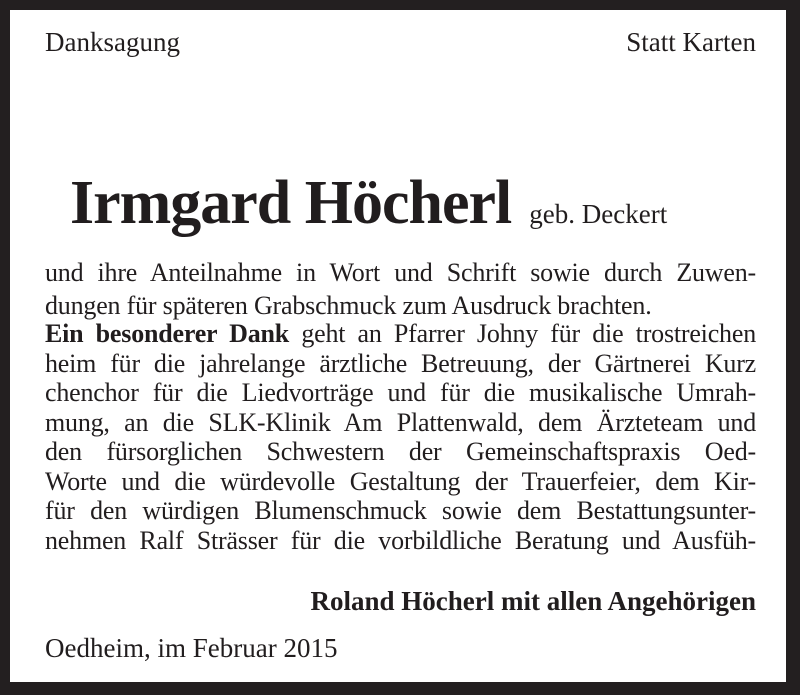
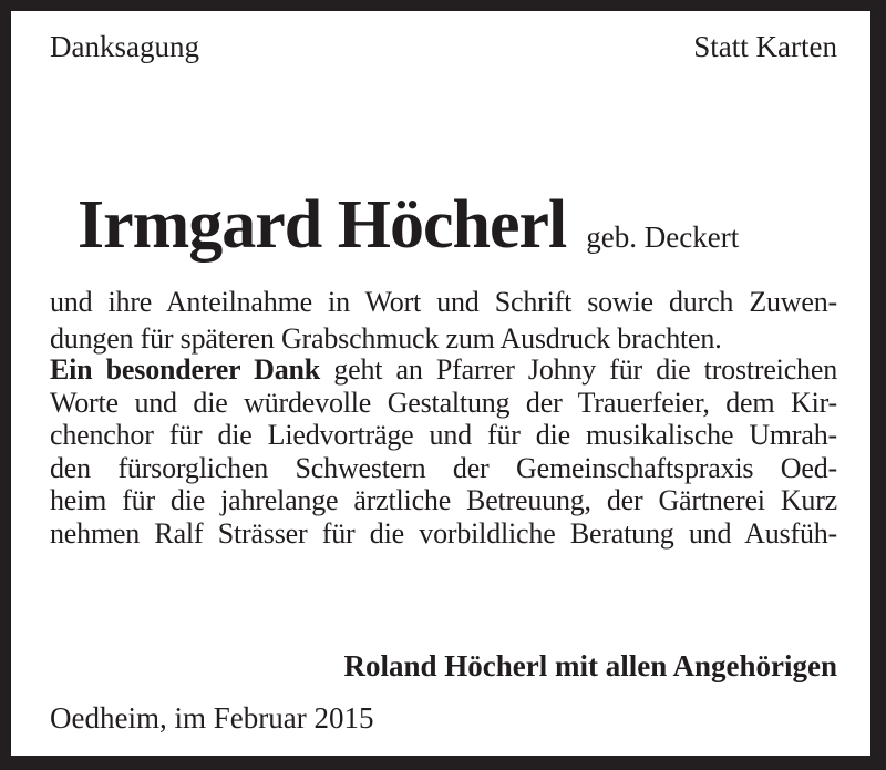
  Danksagung
  Statt Karten
  Irmgard Höcherl
  geb. Deckert
  und ihre Anteilnahme in Wort und Schrift sowie durch Zuwen-
  dungen für späteren Grabschmuck zum Ausdruck brachten.
  Ein besonderer Dank geht an Pfarrer Johny für die trostreichen
- heim für die jahrelange ärztliche Betreuung, der Gärtnerei Kurz
+ Worte und die würdevolle Gestaltung der Trauerfeier, dem Kir-
  chenchor für die Liedvorträge und für die musikalische Umrah-
- mung, an die SLK-Klinik Am Plattenwald, dem Ärzteteam und
  den fürsorglichen Schwestern der Gemeinschaftspraxis Oed-
- Worte und die würdevolle Gestaltung der Trauerfeier, dem Kir-
+ heim für die jahrelange ärztliche Betreuung, der Gärtnerei Kurz
- für den würdigen Blumenschmuck sowie dem Bestattungsunter-
  nehmen Ralf Strässer für die vorbildliche Beratung und Ausfüh-
  Roland Höcherl mit allen Angehörigen
  Oedheim, im Februar 2015
